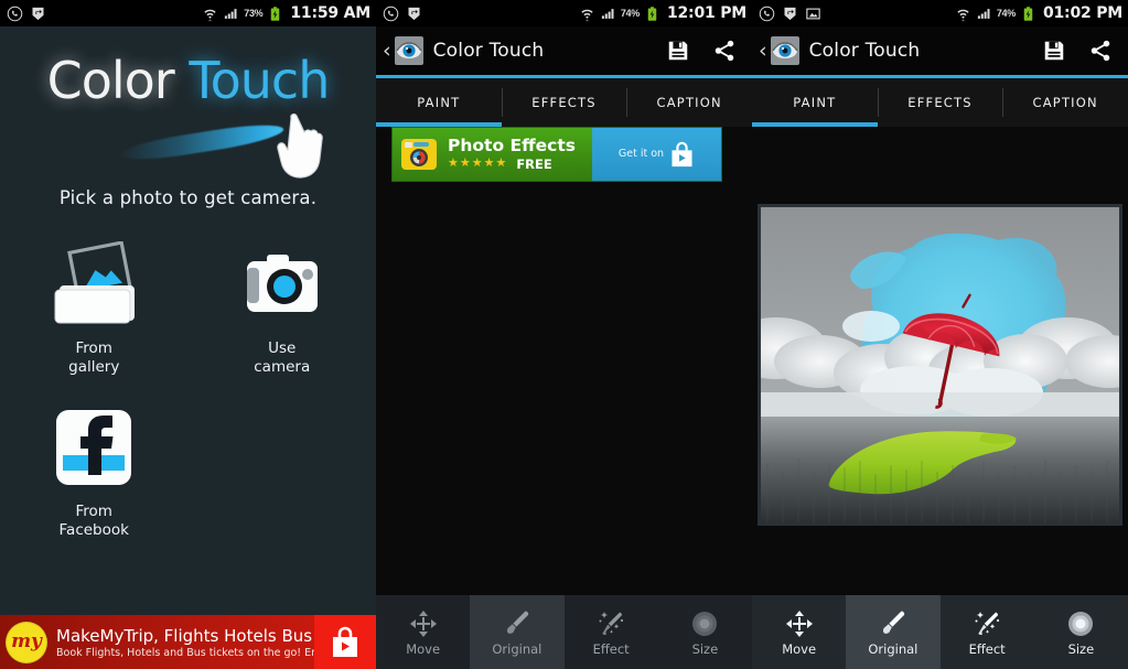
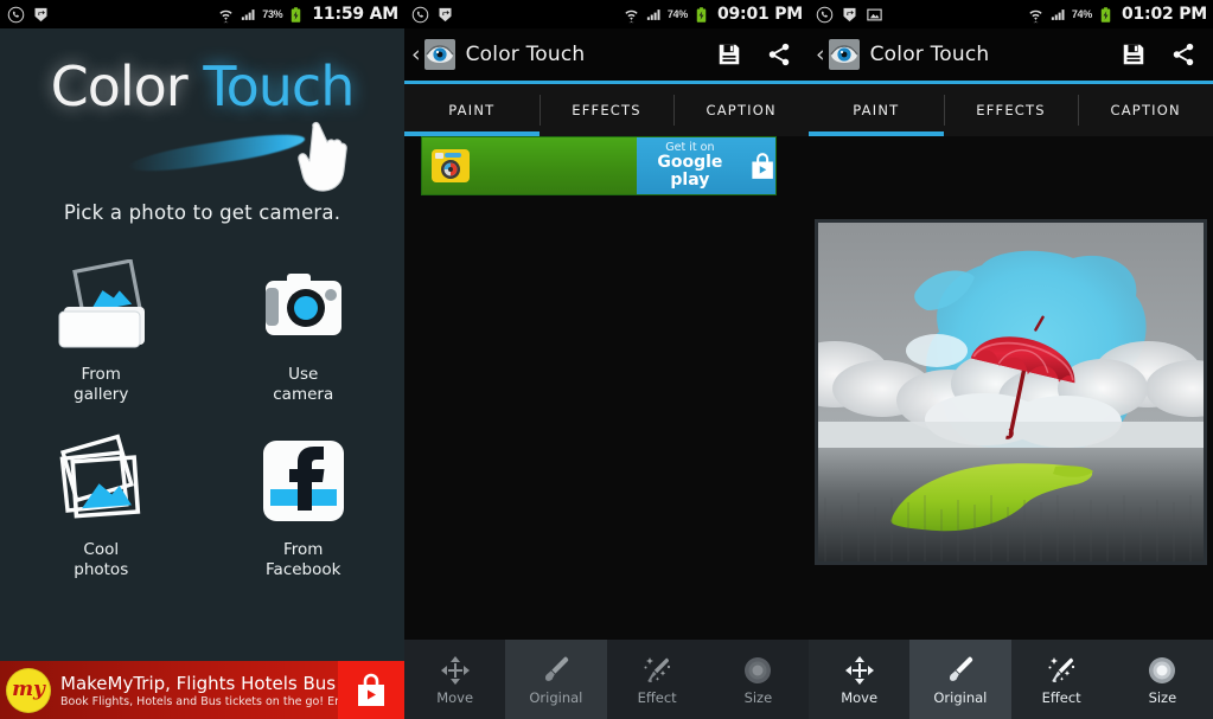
  73%
  11:59 AM
  Color Touch
  Pick a photo to get camera.
  From
  gallery
  Use
  camera
+ Cool
+ photos
  From
  Facebook
  my
  MakeMyTrip, Flights Hotels Bus
  Book Flights, Hotels and Bus tickets on the go! E
  74%
- 12:01 PM
+ 09:01 PM
  ‹
  Color Touch
  PAINT
  EFFECTS
  CAPTION
- Photo Effects
- ★★★★★
- FREE
  Get it on
+ Google play
  Move
  Original
  Effect
  Size
  74%
  01:02 PM
  ‹
  Color Touch
  PAINT
  EFFECTS
  CAPTION
  Move
  Original
  Effect
  Size
